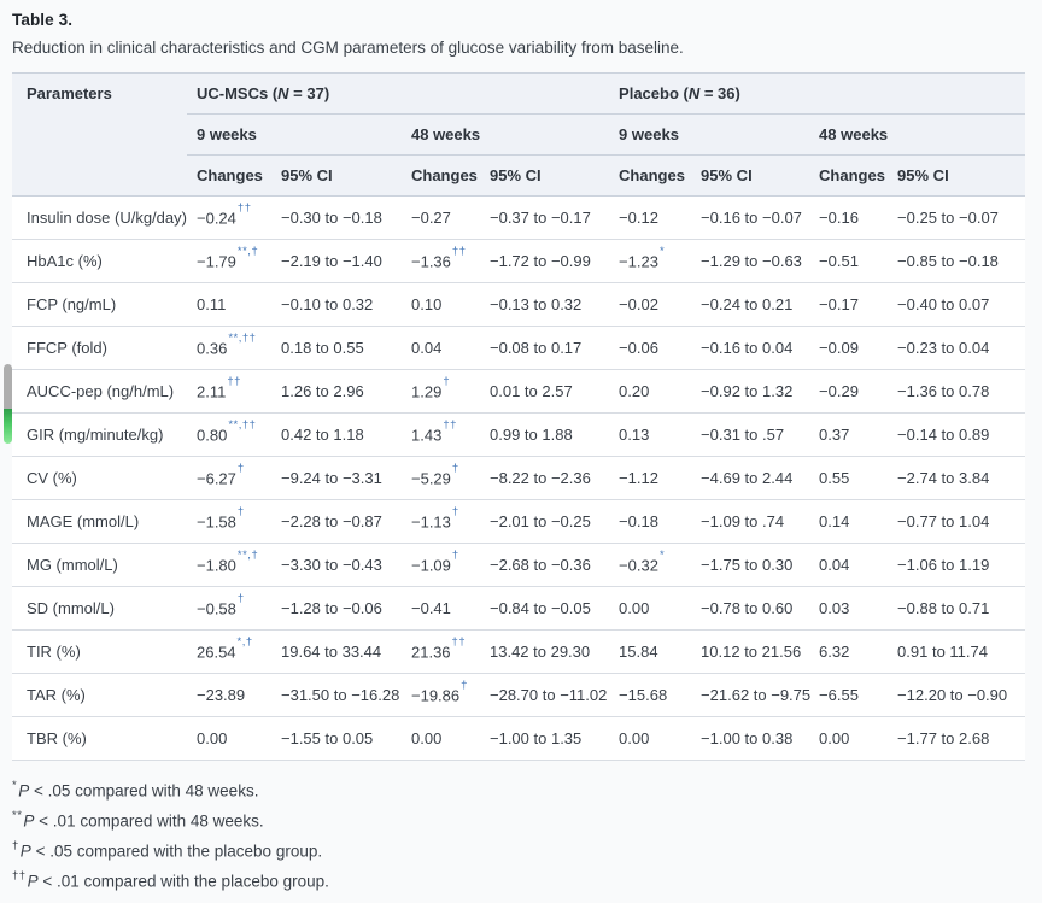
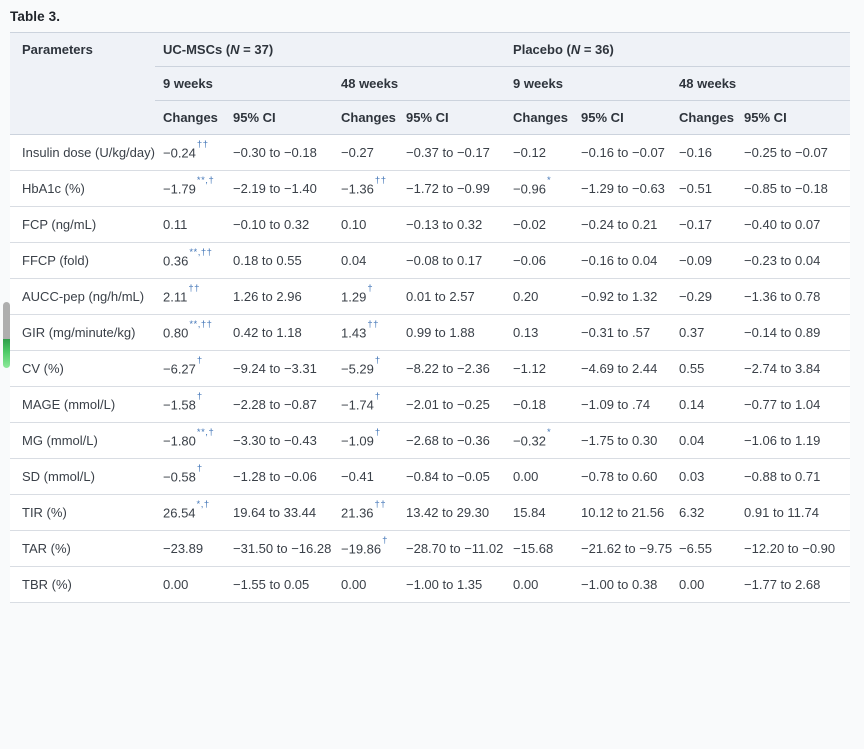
  Table 3.
- Reduction in clinical characteristics and CGM parameters of glucose variability from baseline.
  Parameters	UC-MSCs (N = 37)	Placebo (N = 36)
  9 weeks	48 weeks	9 weeks	48 weeks
  Changes	95% CI	Changes	95% CI	Changes	95% CI	Changes	95% CI
  Insulin dose (U/kg/day)	−0.24††	−0.30 to −0.18	−0.27	−0.37 to −0.17	−0.12	−0.16 to −0.07	−0.16	−0.25 to −0.07
- HbA1c (%)	−1.79**,†	−2.19 to −1.40	−1.36††	−1.72 to −0.99	−1.23*	−1.29 to −0.63	−0.51	−0.85 to −0.18
+ HbA1c (%)	−1.79**,†	−2.19 to −1.40	−1.36††	−1.72 to −0.99	−0.96*	−1.29 to −0.63	−0.51	−0.85 to −0.18
  FCP (ng/mL)	0.11	−0.10 to 0.32	0.10	−0.13 to 0.32	−0.02	−0.24 to 0.21	−0.17	−0.40 to 0.07
  FFCP (fold)	0.36**,††	0.18 to 0.55	0.04	−0.08 to 0.17	−0.06	−0.16 to 0.04	−0.09	−0.23 to 0.04
  AUCC-pep (ng/h/mL)	2.11††	1.26 to 2.96	1.29†	0.01 to 2.57	0.20	−0.92 to 1.32	−0.29	−1.36 to 0.78
  GIR (mg/minute/kg)	0.80**,††	0.42 to 1.18	1.43††	0.99 to 1.88	0.13	−0.31 to .57	0.37	−0.14 to 0.89
  CV (%)	−6.27†	−9.24 to −3.31	−5.29†	−8.22 to −2.36	−1.12	−4.69 to 2.44	0.55	−2.74 to 3.84
- MAGE (mmol/L)	−1.58†	−2.28 to −0.87	−1.13†	−2.01 to −0.25	−0.18	−1.09 to .74	0.14	−0.77 to 1.04
+ MAGE (mmol/L)	−1.58†	−2.28 to −0.87	−1.74†	−2.01 to −0.25	−0.18	−1.09 to .74	0.14	−0.77 to 1.04
  MG (mmol/L)	−1.80**,†	−3.30 to −0.43	−1.09†	−2.68 to −0.36	−0.32*	−1.75 to 0.30	0.04	−1.06 to 1.19
  SD (mmol/L)	−0.58†	−1.28 to −0.06	−0.41	−0.84 to −0.05	0.00	−0.78 to 0.60	0.03	−0.88 to 0.71
  TIR (%)	26.54*,†	19.64 to 33.44	21.36††	13.42 to 29.30	15.84	10.12 to 21.56	6.32	0.91 to 11.74
  TAR (%)	−23.89	−31.50 to −16.28	−19.86†	−28.70 to −11.02	−15.68	−21.62 to −9.75	−6.55	−12.20 to −0.90
  TBR (%)	0.00	−1.55 to 0.05	0.00	−1.00 to 1.35	0.00	−1.00 to 0.38	0.00	−1.77 to 2.68
- *P < .05 compared with 48 weeks.
- **P < .01 compared with 48 weeks.
- †P < .05 compared with the placebo group.
- ††P < .01 compared with the placebo group.
